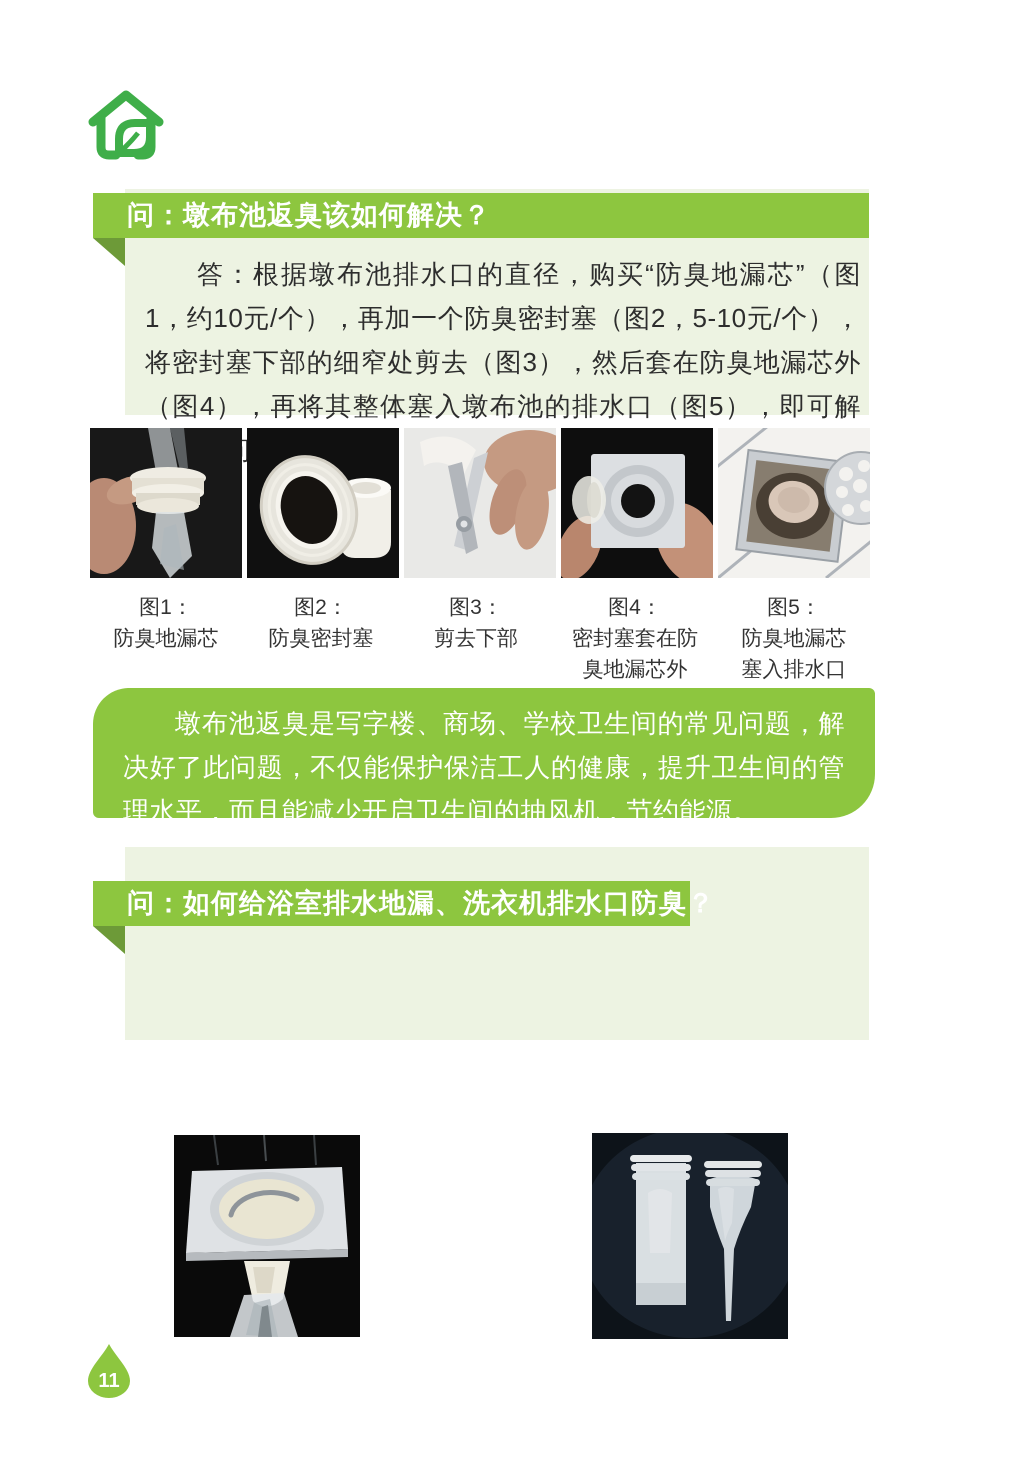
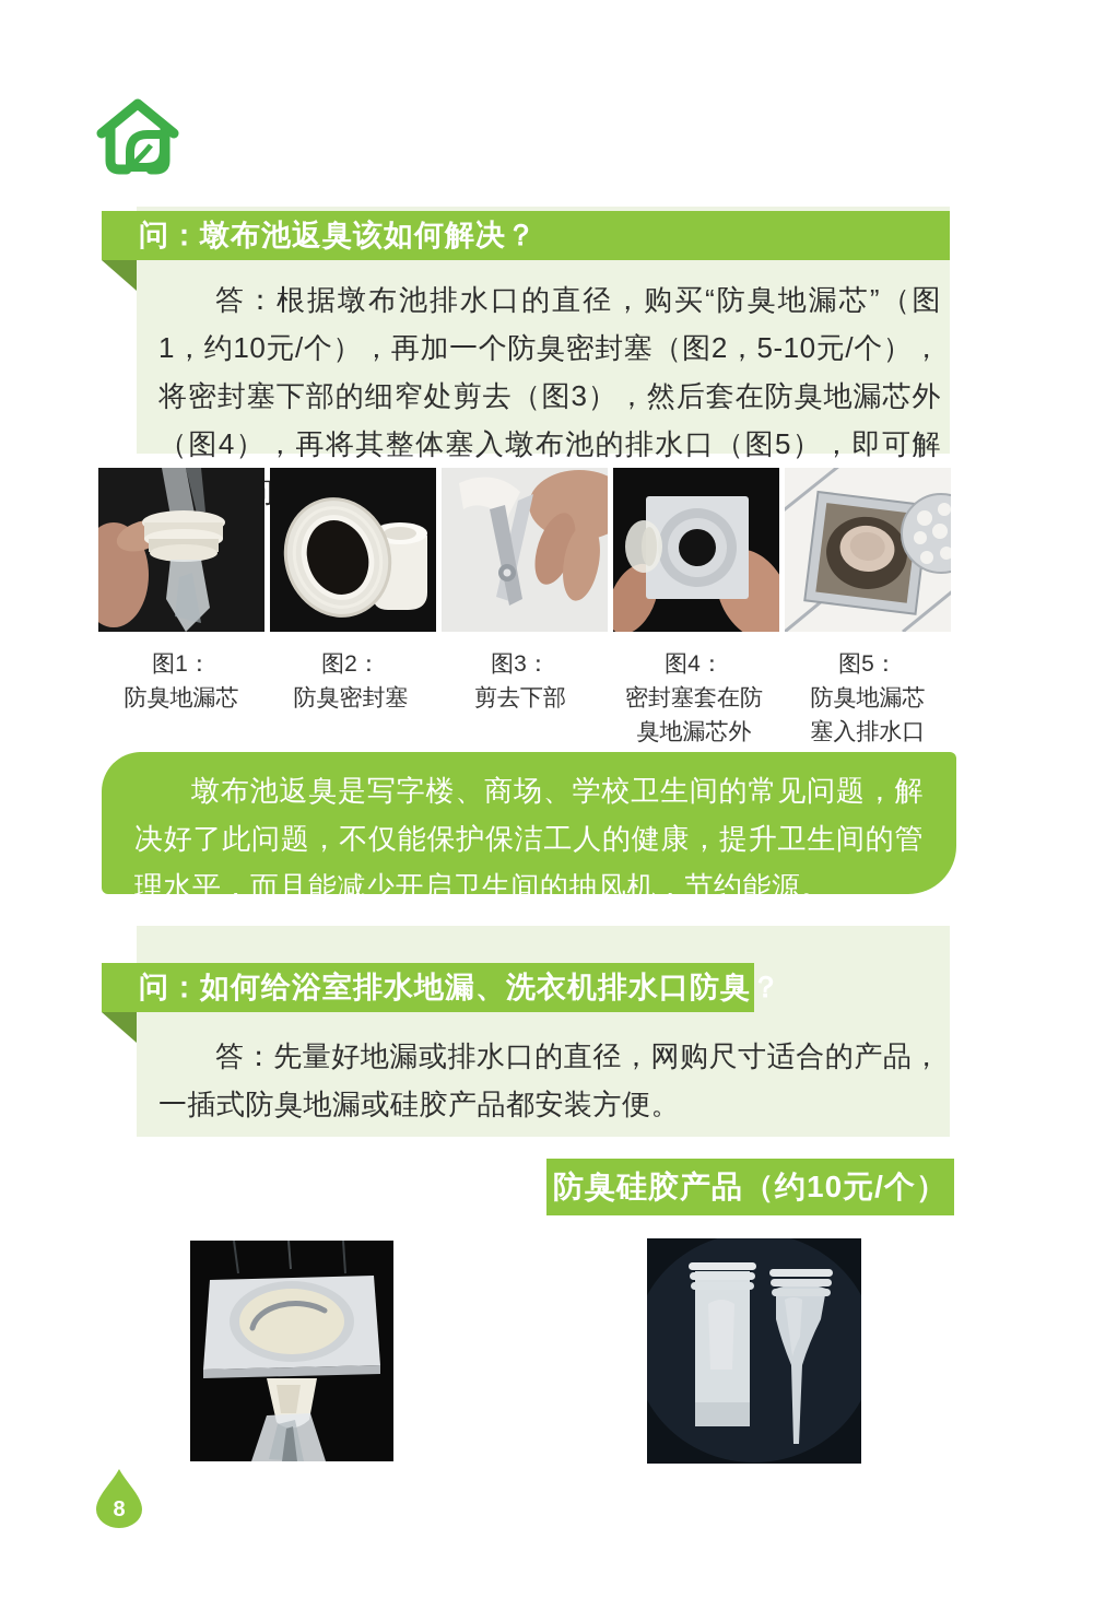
  问：墩布池返臭该如何解决？
  答：根据墩布池排水口的直径，购买“防臭地漏芯”（图1，约10元/个），再加一个防臭密封塞（图2，5-10元/个），将密封塞下部的细窄处剪去（图3），然后套在防臭地漏芯外（图4），再将其整体塞入墩布池的排水口（图5），即可解
  图1：
  防臭地漏芯
  图2：
  防臭密封塞
  图3：
  剪去下部
  图4：
  密封塞套在防
  臭地漏芯外
  图5：
  防臭地漏芯
  塞入排水口
  墩布池返臭是写字楼、商场、学校卫生间的常见问题，解决好了此问题，不仅能保护保洁工人的健康，提升卫生间的管理水平，而且能减少开启卫生间的抽风机，节约能源。
  问：如何给浴室排水地漏、洗衣机排水口防臭？
+ 答：先量好地漏或排水口的直径，网购尺寸适合的产品，一插式防臭地漏或硅胶产品都安装方便。
+ 防臭硅胶产品（约10元/个）
- 11
+ 8
